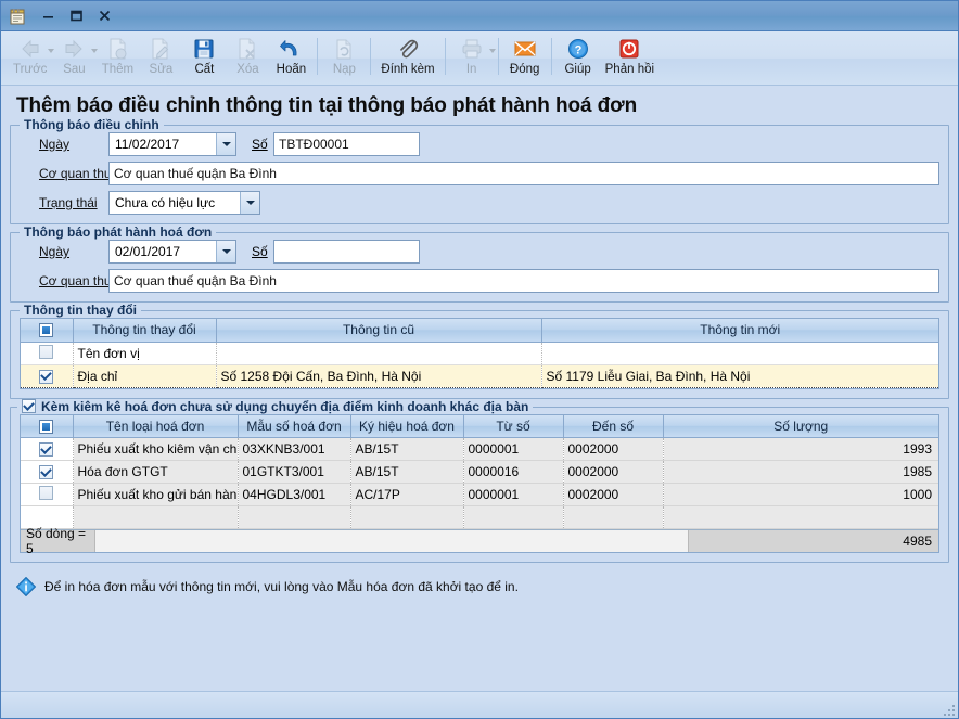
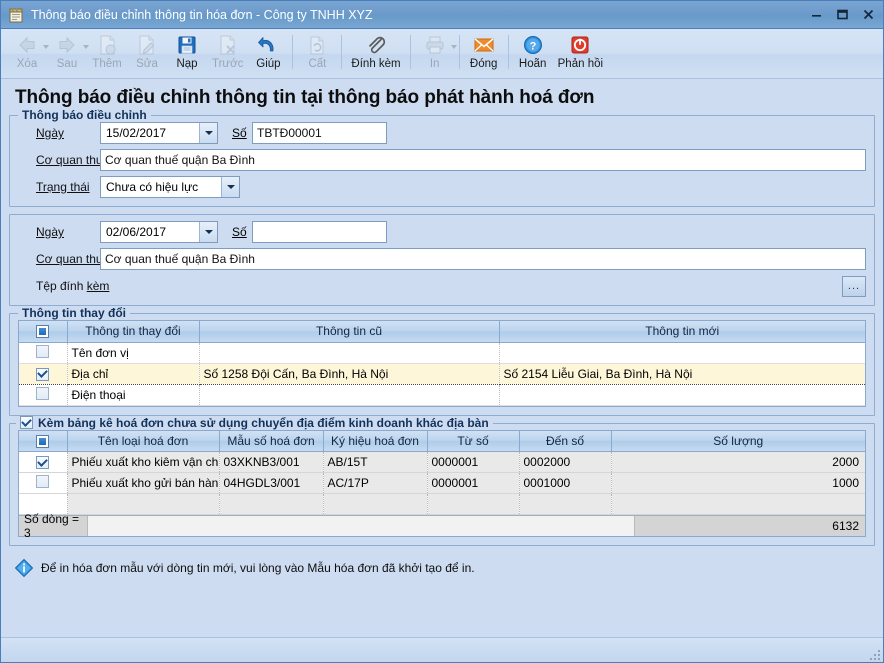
+ Thông báo điều chỉnh thông tin hóa đơn - Công ty TNHH XYZ
- Trước
+ Xóa
  Sau
  Thêm
  Sửa
- Cất
+ Nạp
- Xóa
+ Trước
- Hoãn
+ Giúp
- Nạp
+ Cất
  Đính kèm
  In
  Đóng
  ?
- Giúp
+ Hoãn
  Phản hồi
- Thêm báo điều chỉnh thông tin tại thông báo phát hành hoá đơn
+ Thông báo điều chỉnh thông tin tại thông báo phát hành hoá đơn
  Thông báo điều chỉnh
  Ngày
- 11/02/2017
+ 15/02/2017
  Số
  TBTĐ00001
  Cơ quan th
  Cơ quan thuế quận Ba Đình
  Trạng thái
  Chưa có hiệu lực
- Thông báo phát hành hoá đơn
  Ngày
- 02/01/2017
+ 02/06/2017
  Số
  Cơ quan th
  Cơ quan thuế quận Ba Đình
+ Tệp đính kèm
+ ...
  Thông tin thay đổi
  	Thông tin thay đổi	Thông tin cũ	Thông tin mới
  	Tên đơn vị
- 	Địa chỉ	Số 1258 Đội Cấn, Ba Đình, Hà Nội	Số 1179 Liễu Giai, Ba Đình, Hà Nội
+ 	Địa chỉ	Số 1258 Đội Cấn, Ba Đình, Hà Nội	Số 2154 Liễu Giai, Ba Đình, Hà Nội
+ 	Điện thoại
- Kèm kiêm kê hoá đơn chưa sử dụng chuyển địa điểm kinh doanh khác địa bàn
+ Kèm bảng kê hoá đơn chưa sử dụng chuyển địa điểm kinh doanh khác địa bàn
  	Tên loại hoá đơn	Mẫu số hoá đơn	Ký hiệu hoá đơn	Từ số	Đến số	Số lượng
- 	Phiếu xuất kho kiêm vận ch	03XKNB3/001	AB/15T	0000001	0002000	1993
+ 	Phiếu xuất kho kiêm vận ch	03XKNB3/001	AB/15T	0000001	0002000	2000
- 	Hóa đơn GTGT	01GTKT3/001	AB/15T	0000016	0002000	1985
- 	Phiếu xuất kho gửi bán hàn	04HGDL3/001	AC/17P	0000001	0002000	1000
+ 	Phiếu xuất kho gửi bán hàn	04HGDL3/001	AC/17P	0000001	0001000	1000
- Số dòng = 5
+ Số dòng = 3
- 4985
+ 6132
- Để in hóa đơn mẫu với thông tin mới, vui lòng vào Mẫu hóa đơn đã khởi tạo để in.
+ Để in hóa đơn mẫu với dòng tin mới, vui lòng vào Mẫu hóa đơn đã khởi tạo để in.
